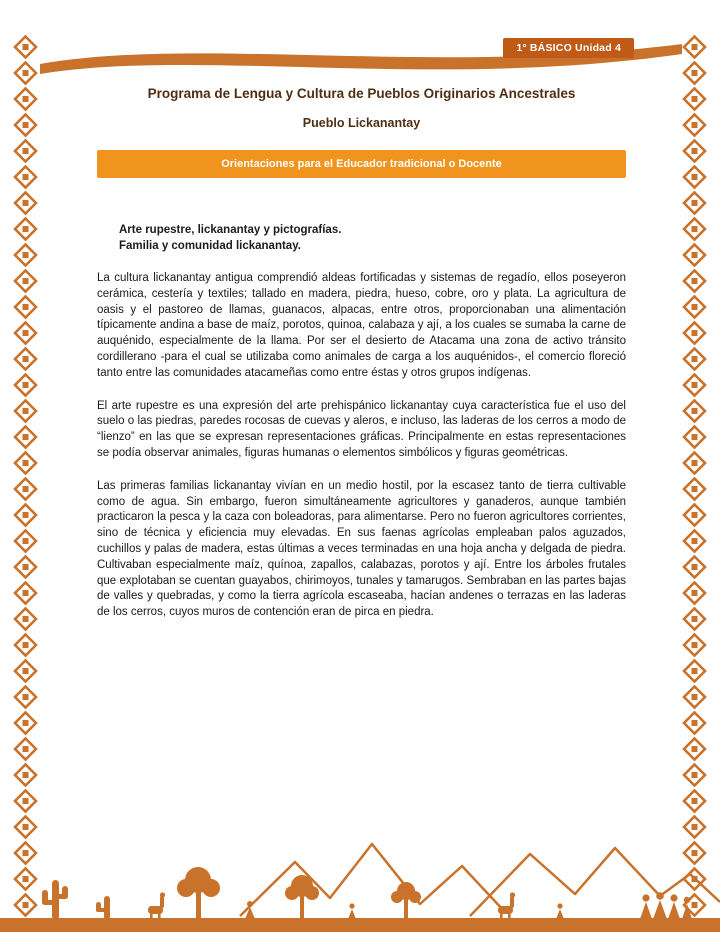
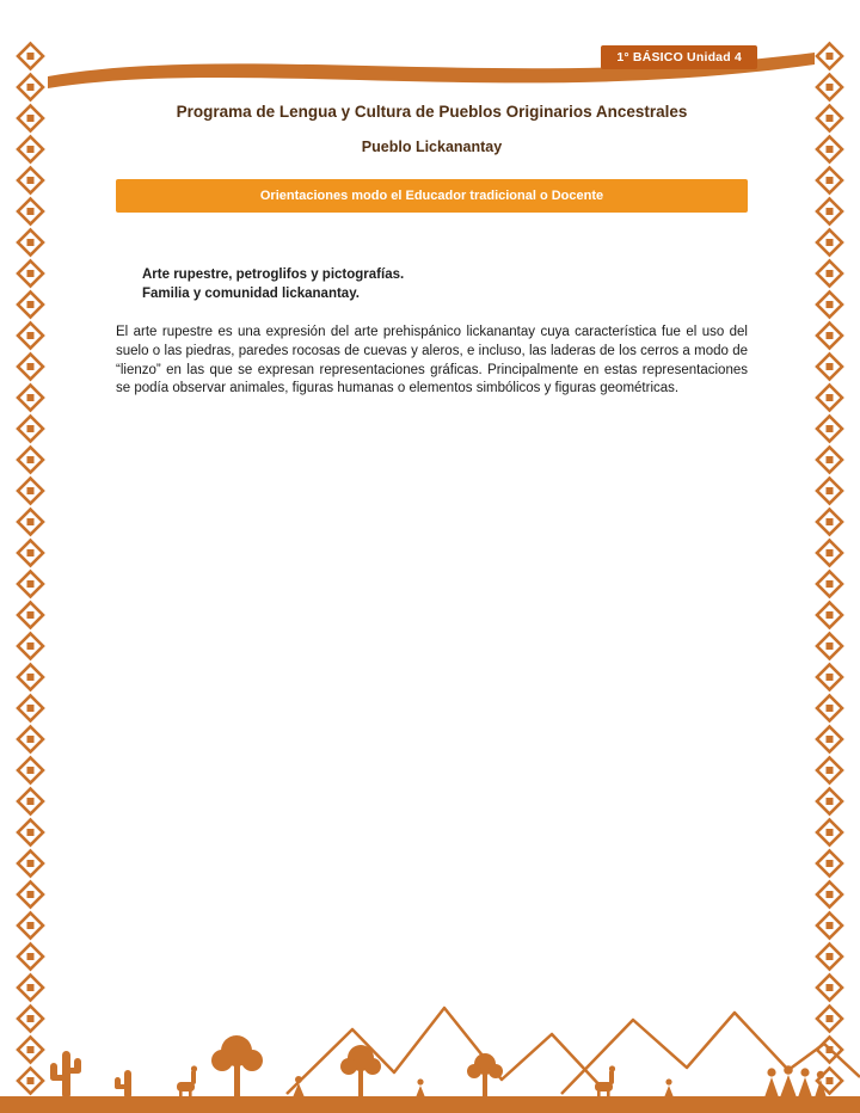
  1° BÁSICO Unidad 4
  Programa de Lengua y Cultura de Pueblos Originarios Ancestrales
  Pueblo Lickanantay
- Orientaciones para el Educador tradicional o Docente
+ Orientaciones modo el Educador tradicional o Docente
- Arte rupestre, lickanantay y pictografías.
+ Arte rupestre, petroglifos y pictografías.
  Familia y comunidad lickanantay.
- La cultura lickanantay antigua comprendió aldeas fortificadas y sistemas de regadío, ellos poseyeron cerámica, cestería y textiles; tallado en madera, piedra, hueso, cobre, oro y plata. La agricultura de oasis y el pastoreo de llamas, guanacos, alpacas, entre otros, proporcionaban una alimentación típicamente andina a base de maíz, porotos, quinoa, calabaza y ají, a los cuales se sumaba la carne de auquénido, especialmente de la llama. Por ser el desierto de Atacama una zona de activo tránsito cordillerano -para el cual se utilizaba como animales de carga a los auquénidos-, el comercio floreció tanto entre las comunidades atacameñas como entre éstas y otros grupos indígenas.
  El arte rupestre es una expresión del arte prehispánico lickanantay cuya característica fue el uso del suelo o las piedras, paredes rocosas de cuevas y aleros, e incluso, las laderas de los cerros a modo de “lienzo” en las que se expresan representaciones gráficas. Principalmente en estas representaciones se podía observar animales, figuras humanas o elementos simbólicos y figuras geométricas.
- Las primeras familias lickanantay vivían en un medio hostil, por la escasez tanto de tierra cultivable como de agua. Sin embargo, fueron simultáneamente agricultores y ganaderos, aunque también practicaron la pesca y la caza con boleadoras, para alimentarse. Pero no fueron agricultores corrientes, sino de técnica y eficiencia muy elevadas. En sus faenas agrícolas empleaban palos aguzados, cuchillos y palas de madera, estas últimas a veces terminadas en una hoja ancha y delgada de piedra. Cultivaban especialmente maíz, quínoa, zapallos, calabazas, porotos y ají. Entre los árboles frutales que explotaban se cuentan guayabos, chirimoyos, tunales y tamarugos. Sembraban en las partes bajas de valles y quebradas, y como la tierra agrícola escaseaba, hacían andenes o terrazas en las laderas de los cerros, cuyos muros de contención eran de pirca en piedra.
